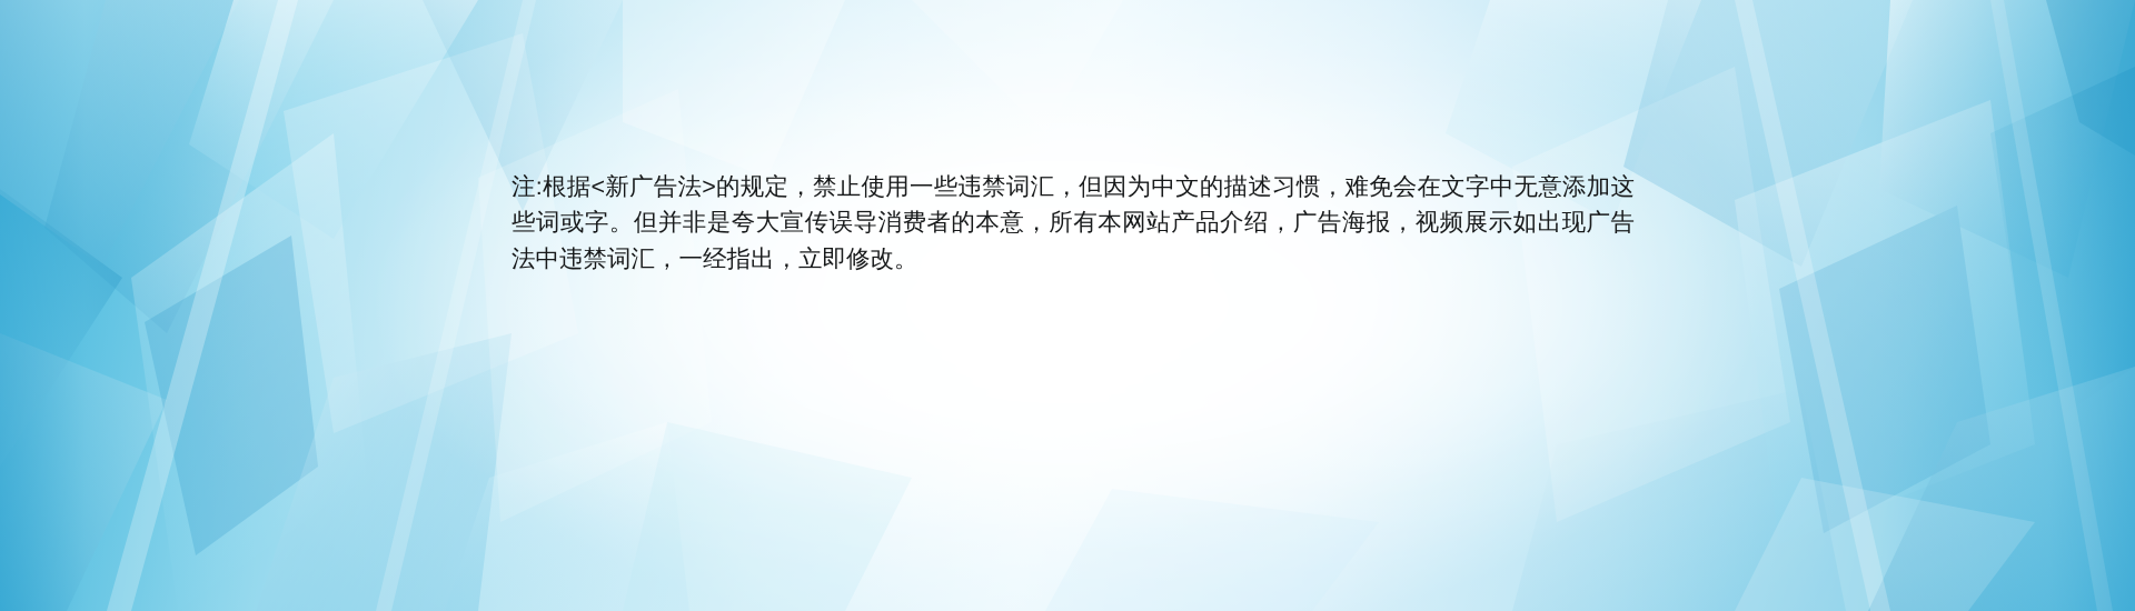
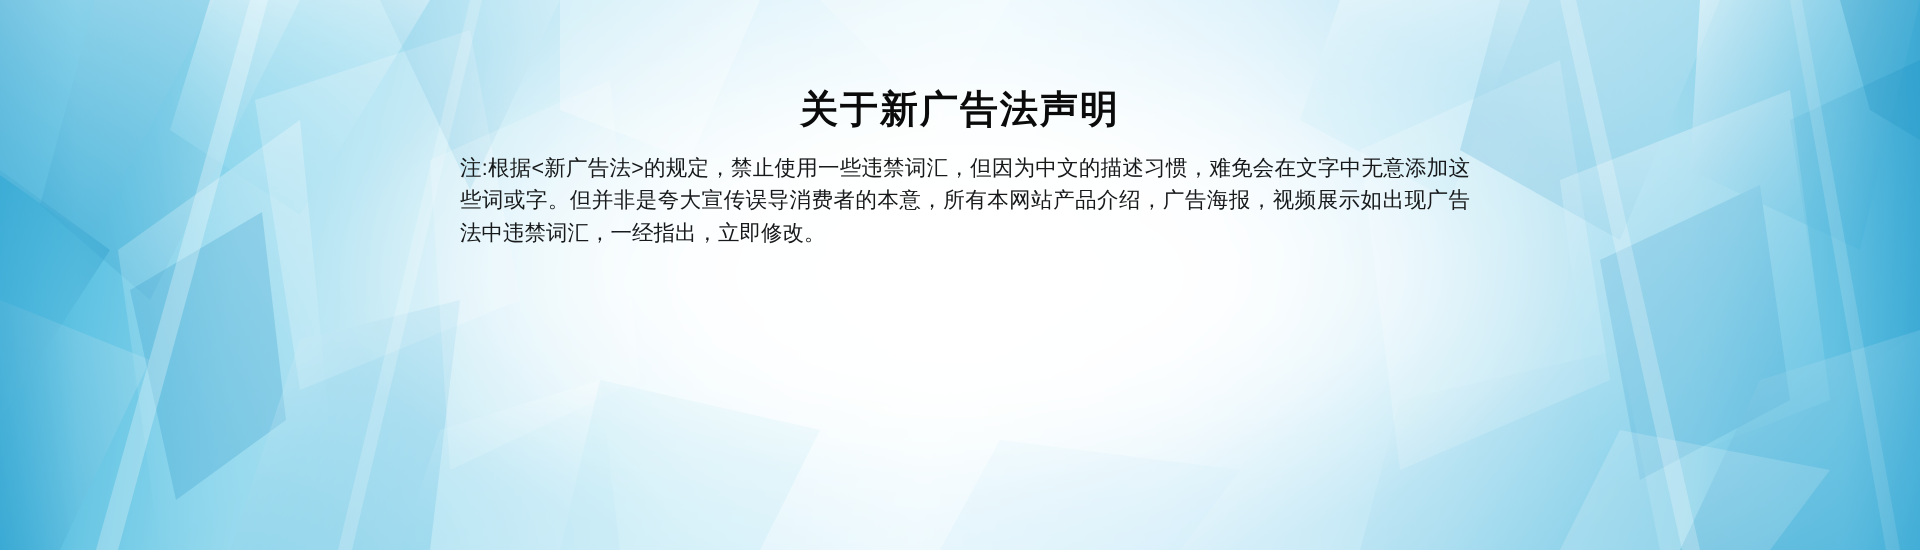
+ 关于新广告法声明
  注:根据<新广告法>的规定，禁止使用一些违禁词汇，但因为中文的描述习惯，难免会在文字中无意添加这些词或字。但并非是夸大宣传误导消费者的本意，所有本网站产品介绍，广告海报，视频展示如出现广告法中违禁词汇，一经指出，立即修改。
